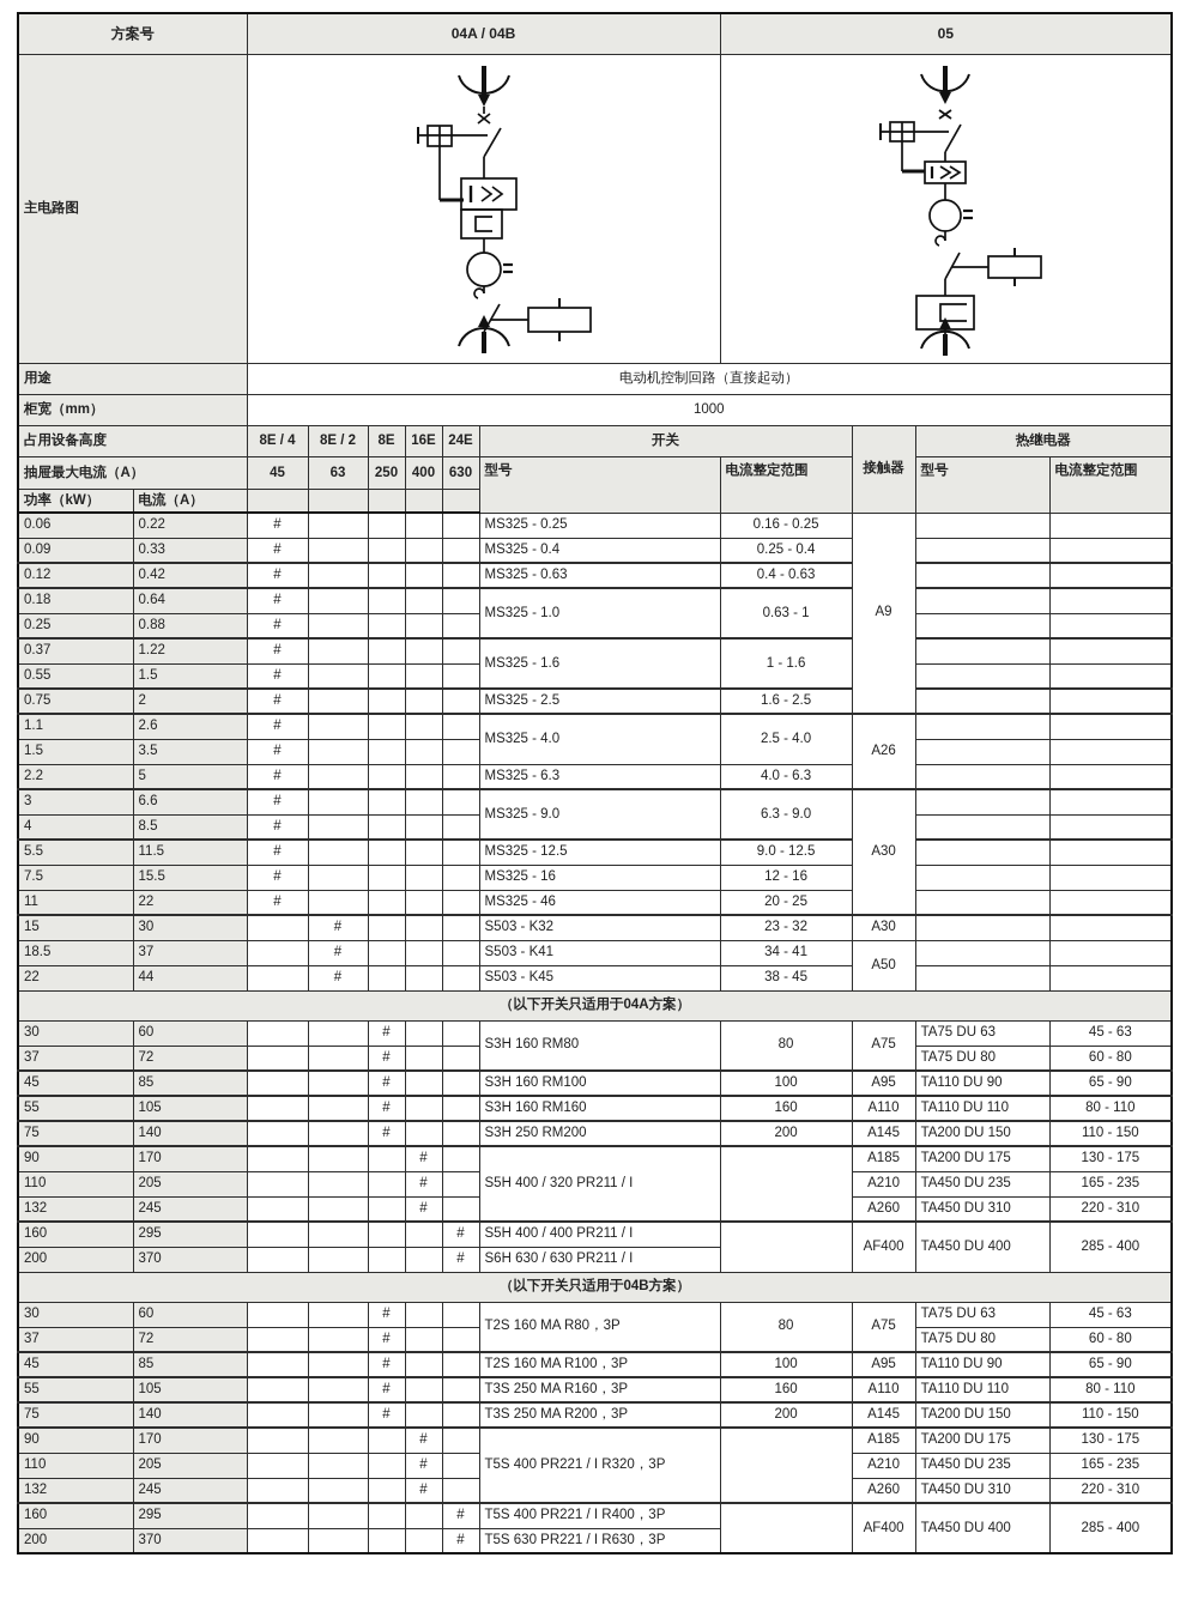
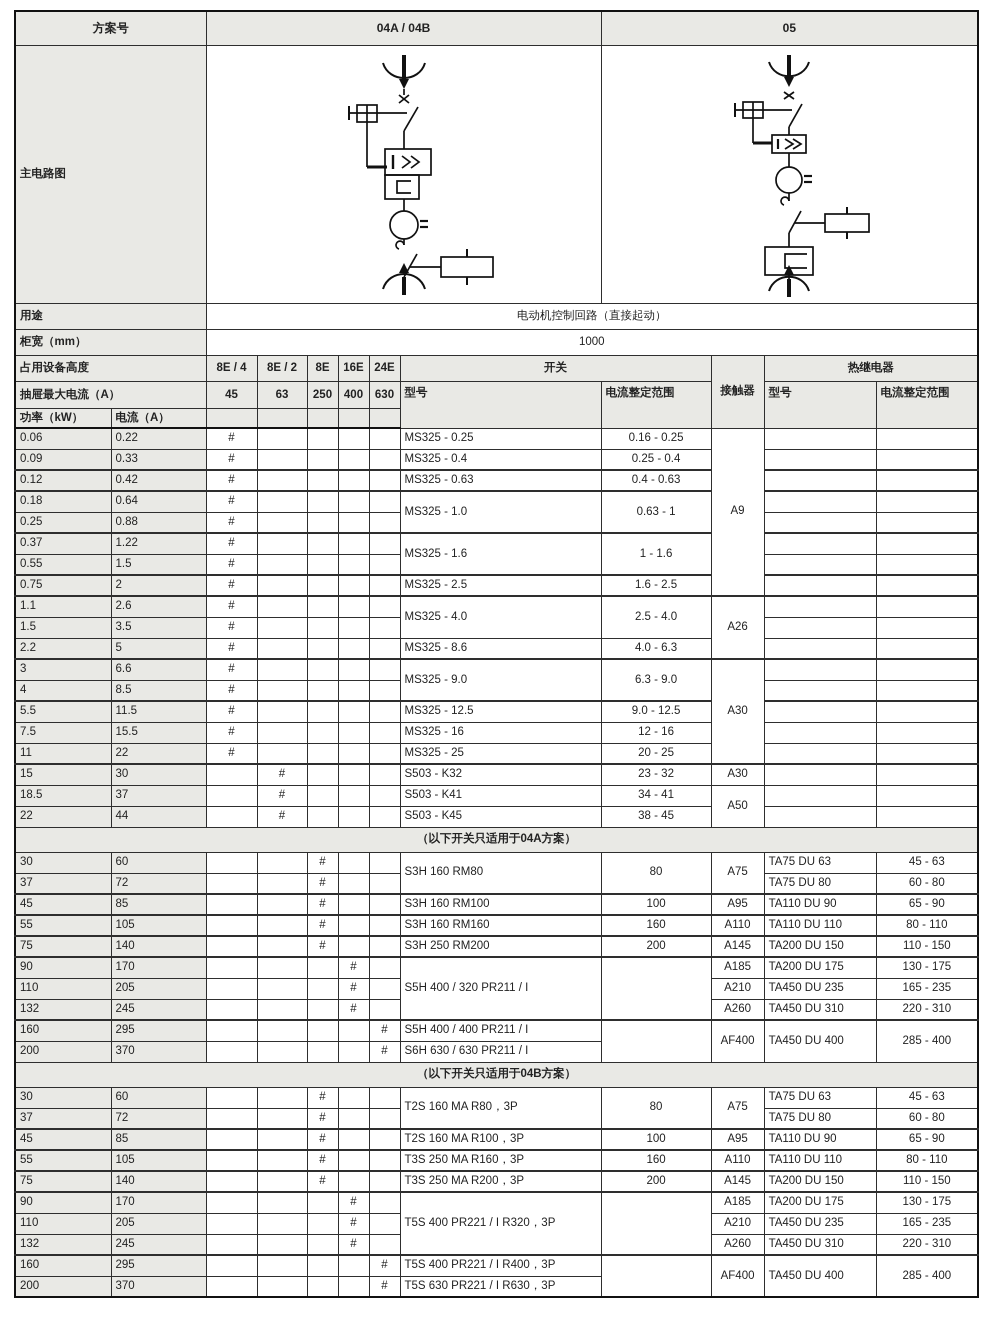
  方案号	04A / 04B	05
  主电路图
  用途	电动机控制回路（直接起动）
  柜宽（mm）	1000
  占用设备高度	8E / 4	8E / 2	8E	16E	24E	开关	接触器	热继电器
  抽屉最大电流（A）	45	63	250	400	630	型号	电流整定范围	型号	电流整定范围
  功率（kW）	电流（A）
  0.06	0.22	#					MS325 - 0.25	0.16 - 0.25	A9
  0.09	0.33	#					MS325 - 0.4	0.25 - 0.4
  0.12	0.42	#					MS325 - 0.63	0.4 - 0.63
  0.18	0.64	#					MS325 - 1.0	0.63 - 1
  0.25	0.88	#
  0.37	1.22	#					MS325 - 1.6	1 - 1.6
  0.55	1.5	#
  0.75	2	#					MS325 - 2.5	1.6 - 2.5
  1.1	2.6	#					MS325 - 4.0	2.5 - 4.0	A26
  1.5	3.5	#
- 2.2	5	#					MS325 - 6.3	4.0 - 6.3
+ 2.2	5	#					MS325 - 8.6	4.0 - 6.3
  3	6.6	#					MS325 - 9.0	6.3 - 9.0	A30
  4	8.5	#
  5.5	11.5	#					MS325 - 12.5	9.0 - 12.5
  7.5	15.5	#					MS325 - 16	12 - 16
- 11	22	#					MS325 - 46	20 - 25
+ 11	22	#					MS325 - 25	20 - 25
  15	30		#				S503 - K32	23 - 32	A30
  18.5	37		#				S503 - K41	34 - 41	A50
  22	44		#				S503 - K45	38 - 45
  （以下开关只适用于04A方案）
  30	60			#			S3H 160 RM80	80	A75	TA75 DU 63	45 - 63
  37	72			#			TA75 DU 80	60 - 80
  45	85			#			S3H 160 RM100	100	A95	TA110 DU 90	65 - 90
  55	105			#			S3H 160 RM160	160	A110	TA110 DU 110	80 - 110
  75	140			#			S3H 250 RM200	200	A145	TA200 DU 150	110 - 150
  90	170				#		S5H 400 / 320 PR211 / I		A185	TA200 DU 175	130 - 175
  110	205				#		A210	TA450 DU 235	165 - 235
  132	245				#		A260	TA450 DU 310	220 - 310
  160	295					#	S5H 400 / 400 PR211 / I		AF400	TA450 DU 400	285 - 400
  200	370					#	S6H 630 / 630 PR211 / I
  （以下开关只适用于04B方案）
  30	60			#			T2S 160 MA R80，3P	80	A75	TA75 DU 63	45 - 63
  37	72			#			TA75 DU 80	60 - 80
  45	85			#			T2S 160 MA R100，3P	100	A95	TA110 DU 90	65 - 90
  55	105			#			T3S 250 MA R160，3P	160	A110	TA110 DU 110	80 - 110
  75	140			#			T3S 250 MA R200，3P	200	A145	TA200 DU 150	110 - 150
  90	170				#		T5S 400 PR221 / I R320，3P		A185	TA200 DU 175	130 - 175
  110	205				#		A210	TA450 DU 235	165 - 235
  132	245				#		A260	TA450 DU 310	220 - 310
  160	295					#	T5S 400 PR221 / I R400，3P		AF400	TA450 DU 400	285 - 400
  200	370					#	T5S 630 PR221 / I R630，3P
